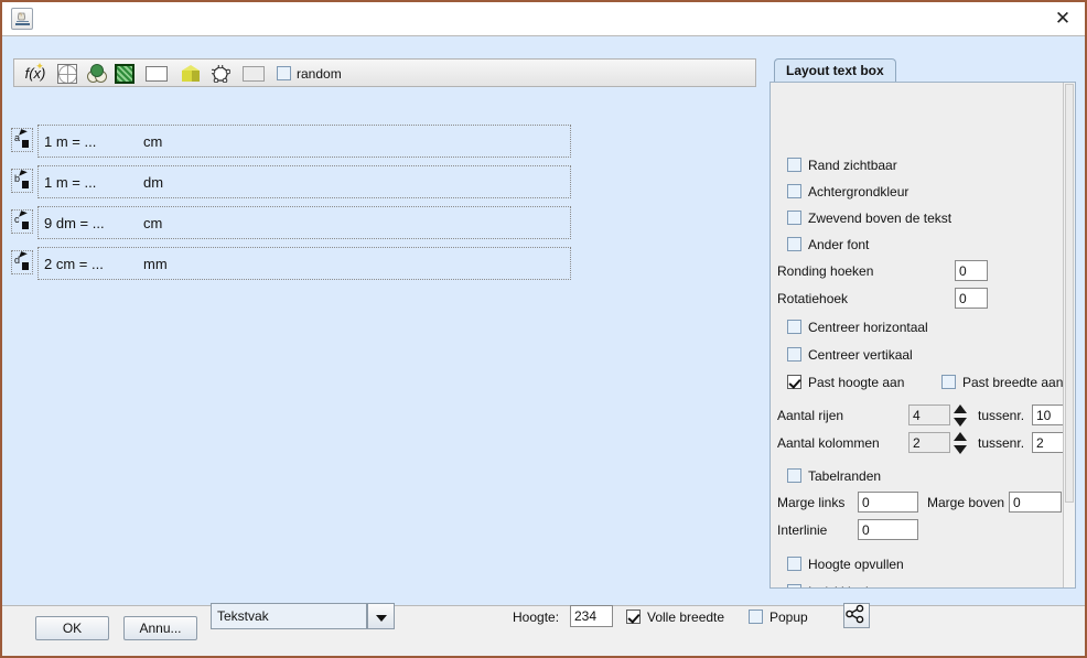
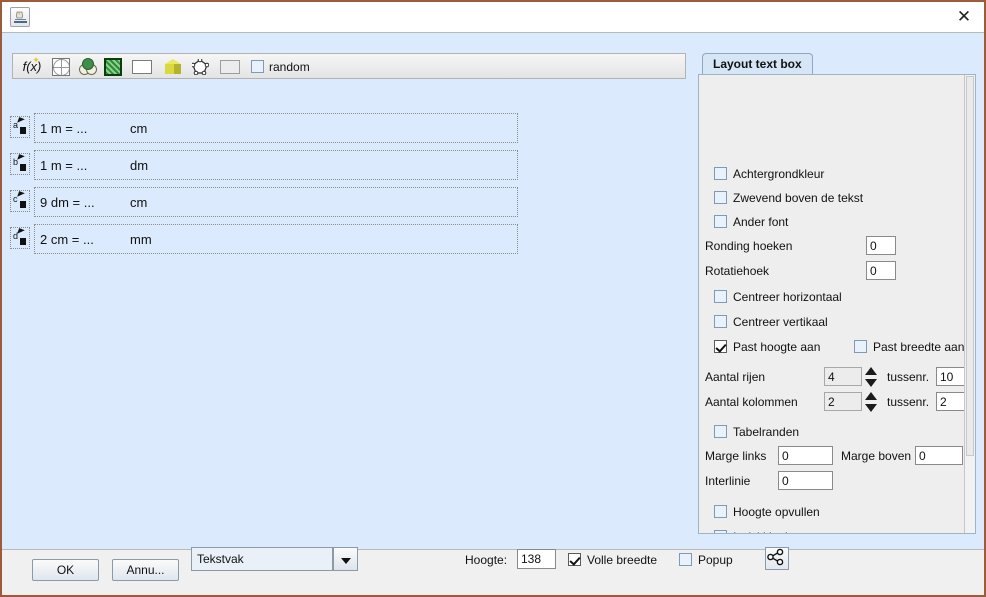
  ✕
  ✦
  f(x)
  random
  a
  1 m = ...
  cm
  b
  1 m = ...
  dm
  c
  9 dm = ...
  cm
  d
  2 cm = ...
  mm
  Layout text box
- Rand zichtbaar
  Achtergrondkleur
  Zwevend boven de tekst
  Ander font
  Ronding hoeken
  0
  Rotatiehoek
  0
  Centreer horizontaal
  Centreer vertikaal
  Past hoogte aan
  Past breedte aan
  Aantal rijen
  4
  tussenr.
  10
  Aantal kolommen
  2
  tussenr.
  2
  Tabelranden
  Marge links
  0
  Marge boven
  0
  Interlinie
  0
  Hoogte opvullen
  OK
  Annu...
  Tekstvak
  Hoogte:
- 234
+ 138
  Volle breedte
  Popup
